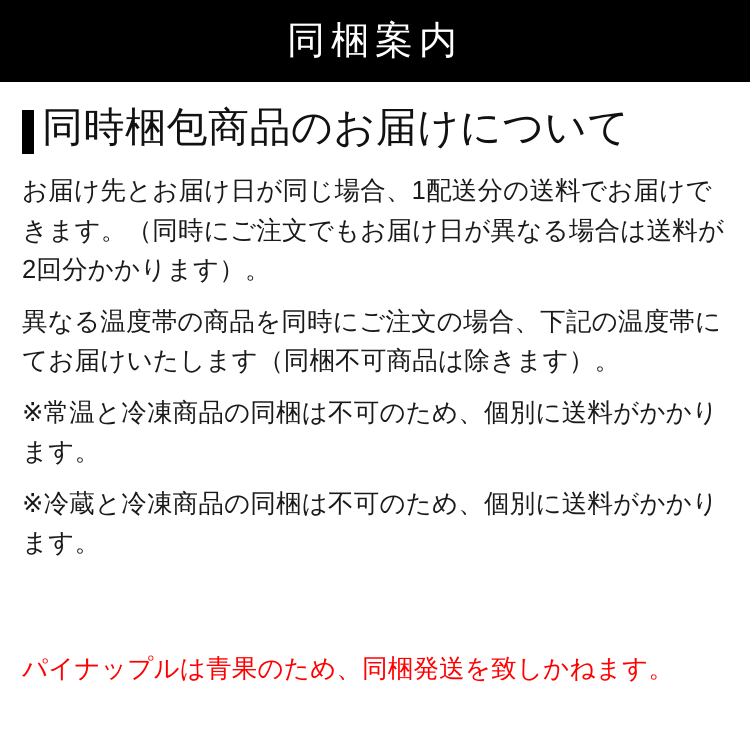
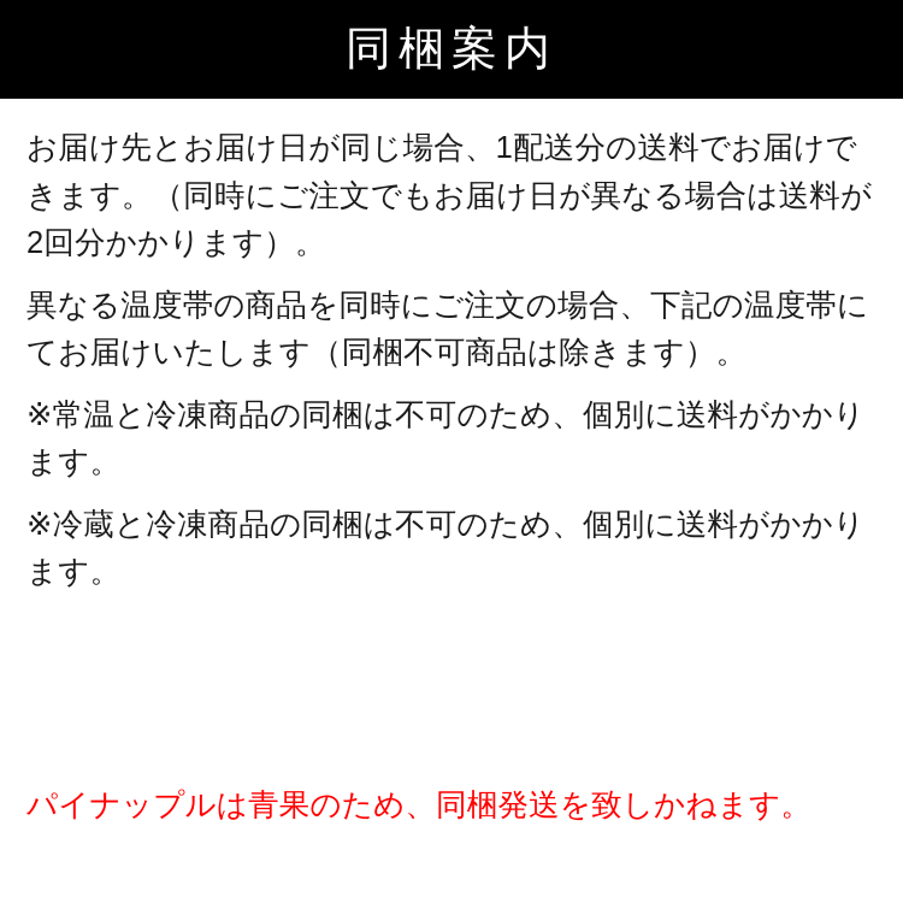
  同梱案内
- 同時梱包商品のお届けについて
  お届け先とお届け日が同じ場合、1配送分の送料でお届けできます。（同時にご注文でもお届け日が異なる場合は送料が2回分かかります）。
  異なる温度帯の商品を同時にご注文の場合、下記の温度帯にてお届けいたします（同梱不可商品は除きます）。
  ※常温と冷凍商品の同梱は不可のため、個別に送料がかかります。
  ※冷蔵と冷凍商品の同梱は不可のため、個別に送料がかかります。
  パイナップルは青果のため、同梱発送を致しかねます。
